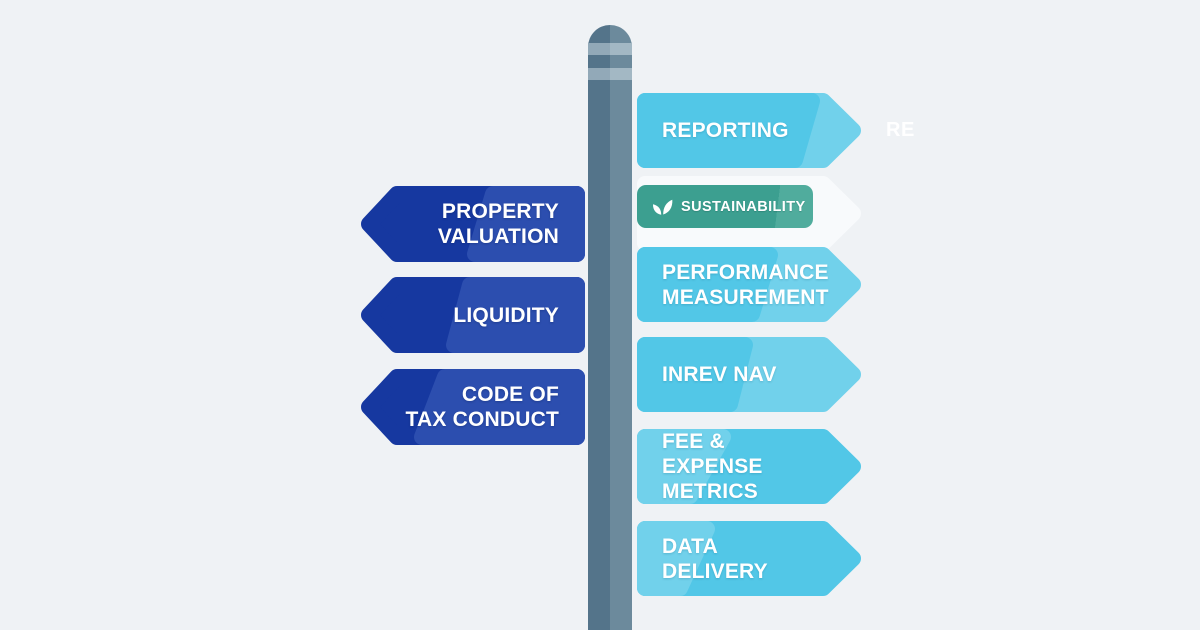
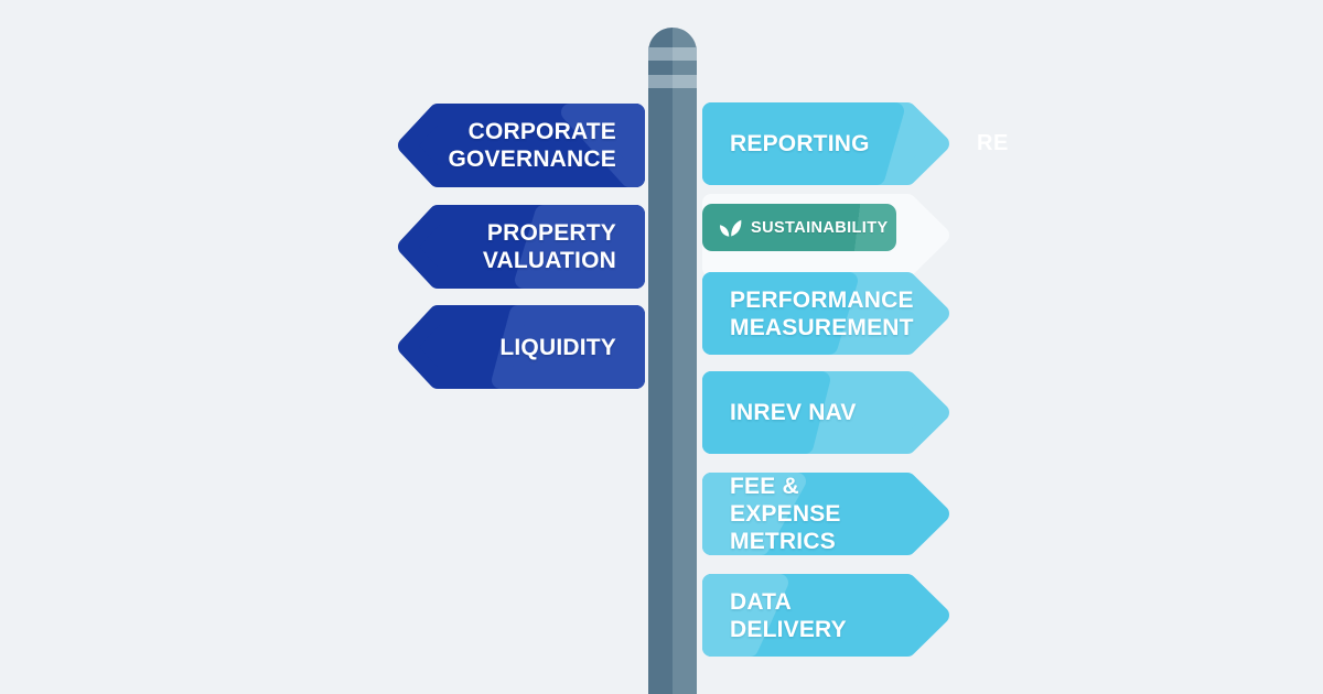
+ CORPORATE
+ GOVERNANCE
  PROPERTY
  VALUATION
  LIQUIDITY
- CODE OF
- TAX CONDUCT
  REPORTING
  SUSTAINABILITY
  PERFORMANCE
  MEASUREMENT
  INREV NAV
  FEE & EXPENSE
  METRICS
  DATA DELIVERY
